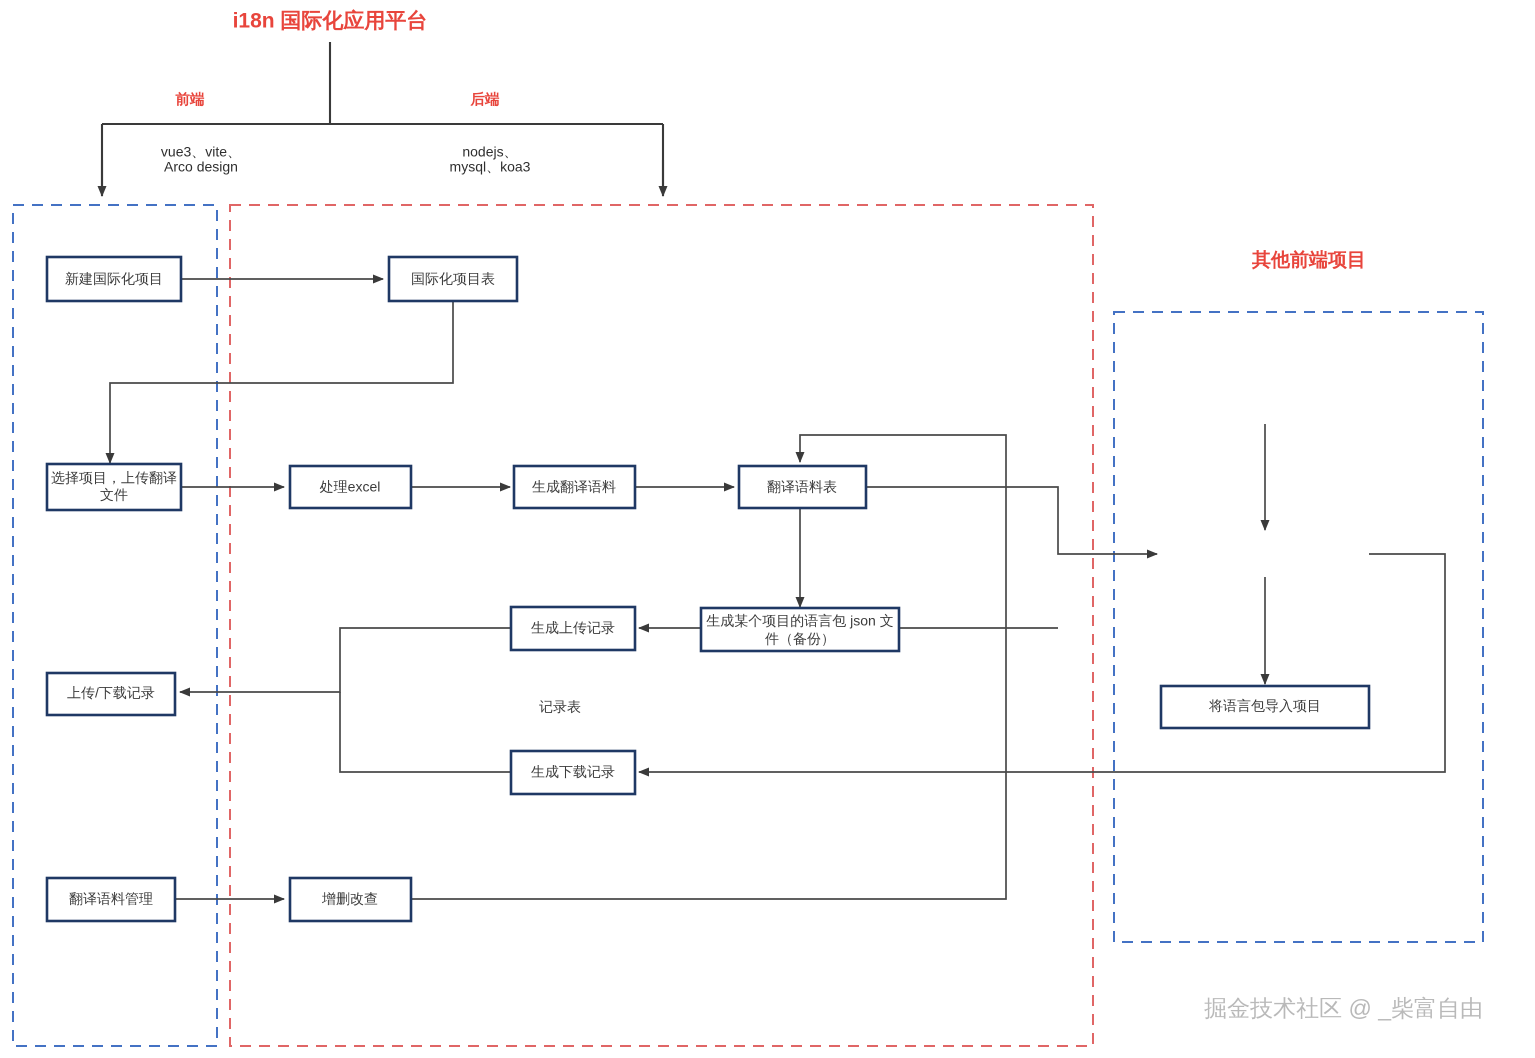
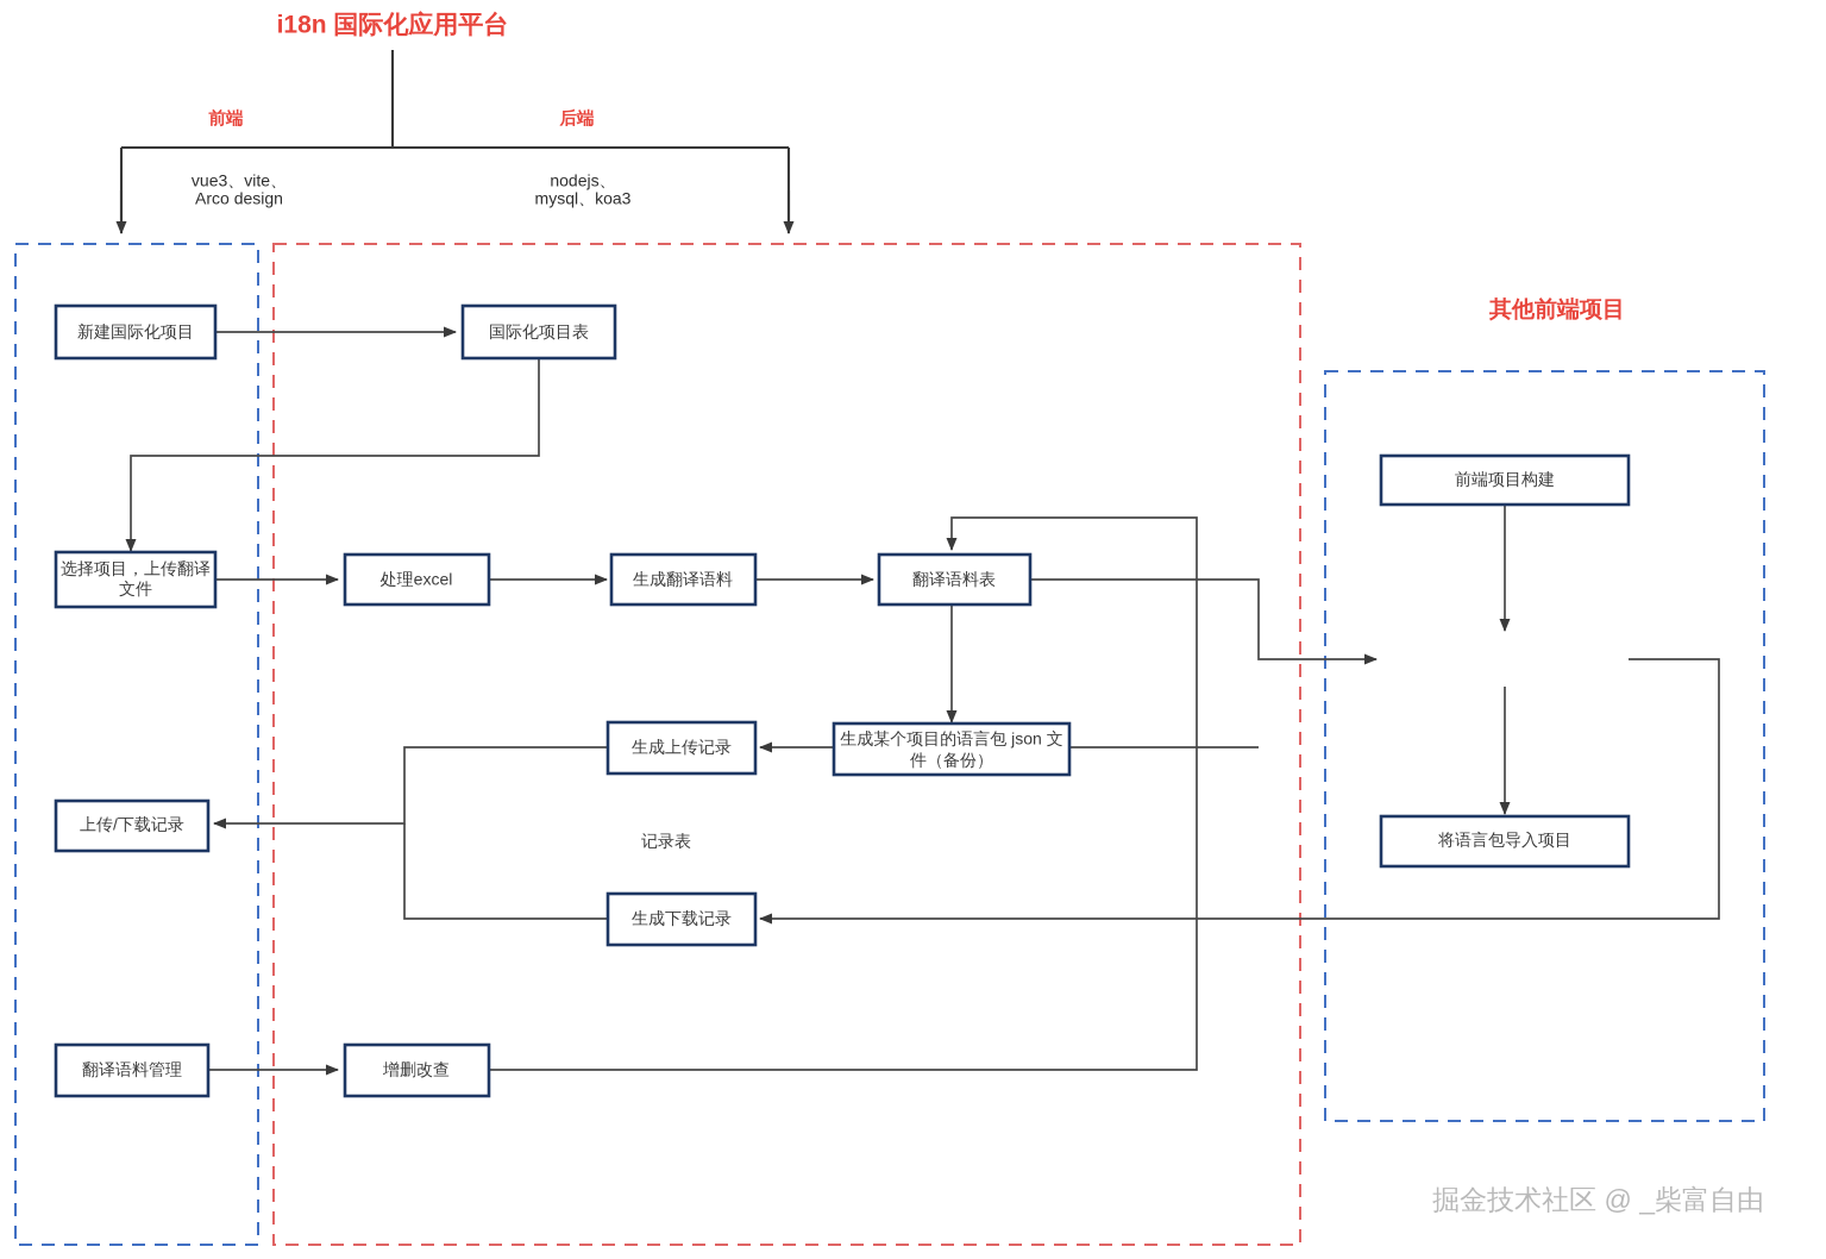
  i18n 国际化应用平台
  前端
  后端
  vue3、vite、
  Arco design
  nodejs、
  mysql、koa3
  其他前端项目
  新建国际化项目
  国际化项目表
  选择项目，上传翻译
  文件
  处理excel
  生成翻译语料
  翻译语料表
  生成某个项目的语言包 json 文
  件（备份）
  生成上传记录
  上传/下载记录
  生成下载记录
  翻译语料管理
  增删改查
+ 前端项目构建
  将语言包导入项目
  记录表
  掘金技术社区 @ _柴富自由
